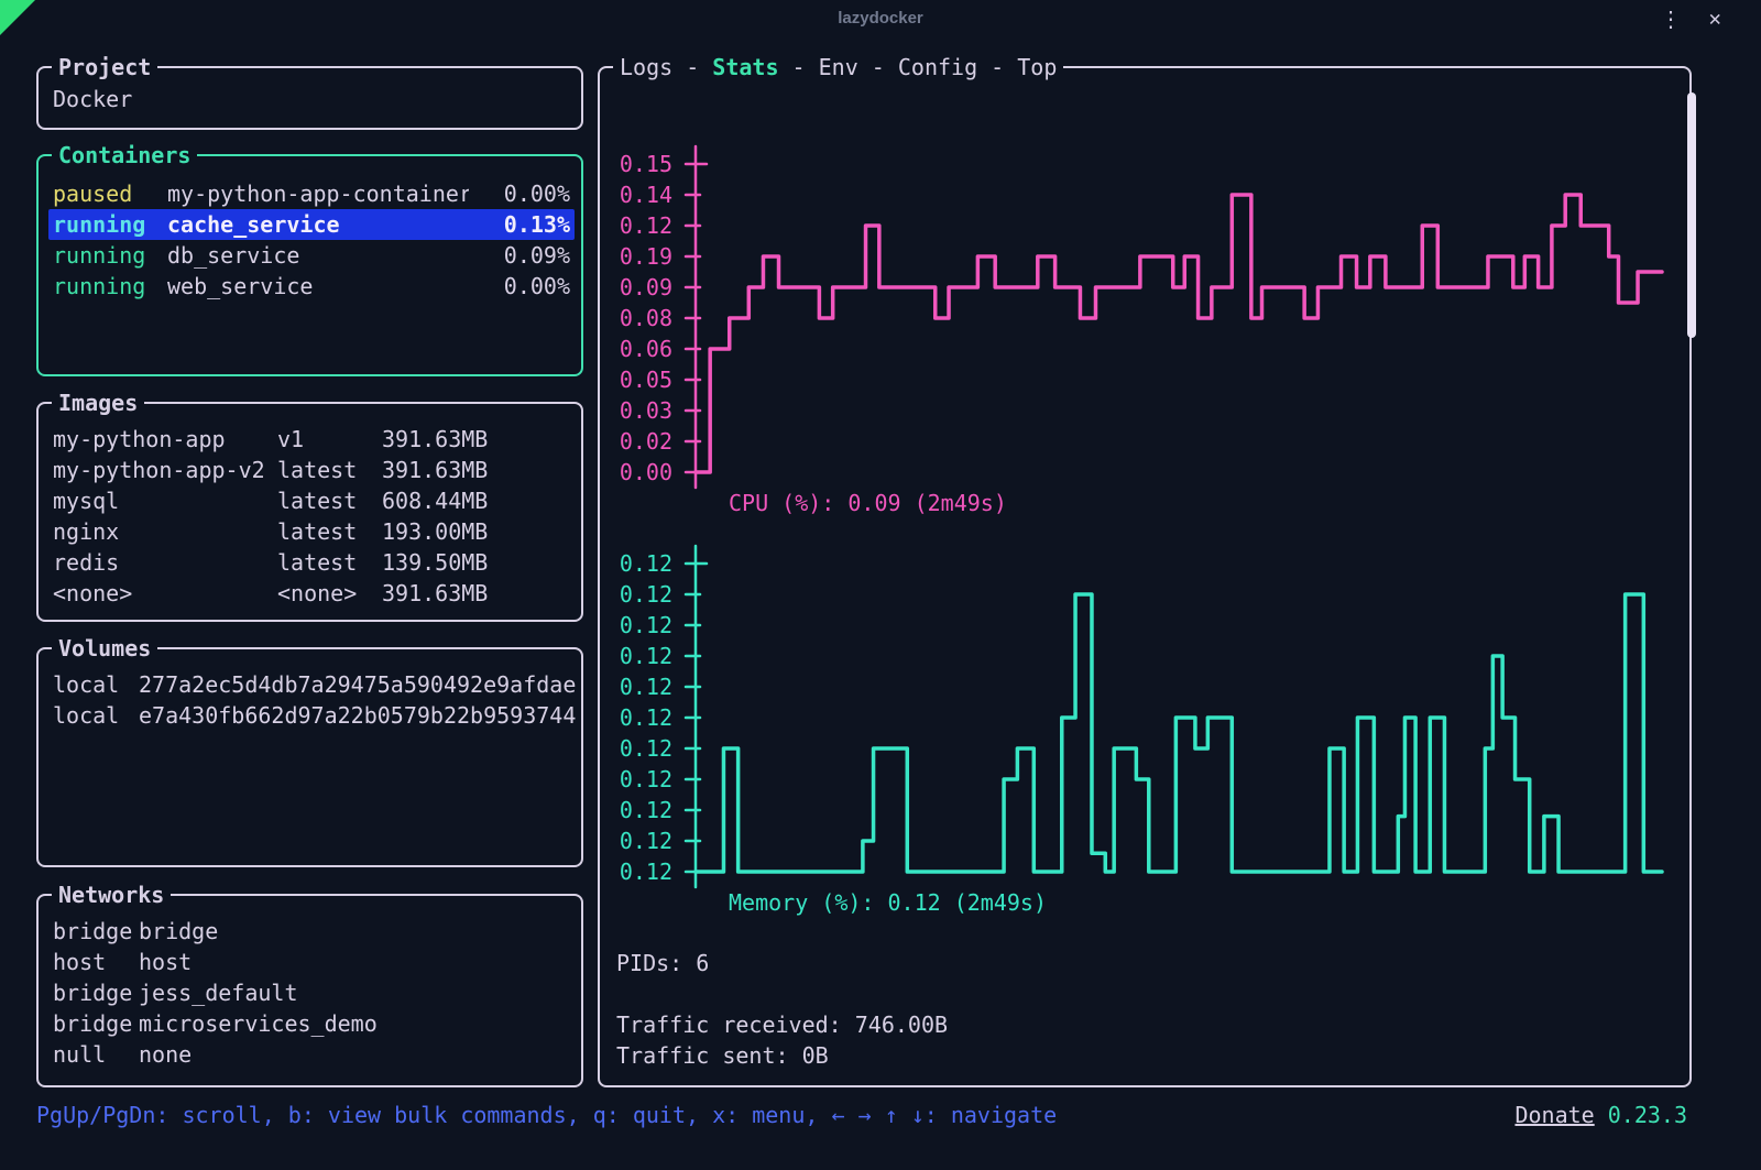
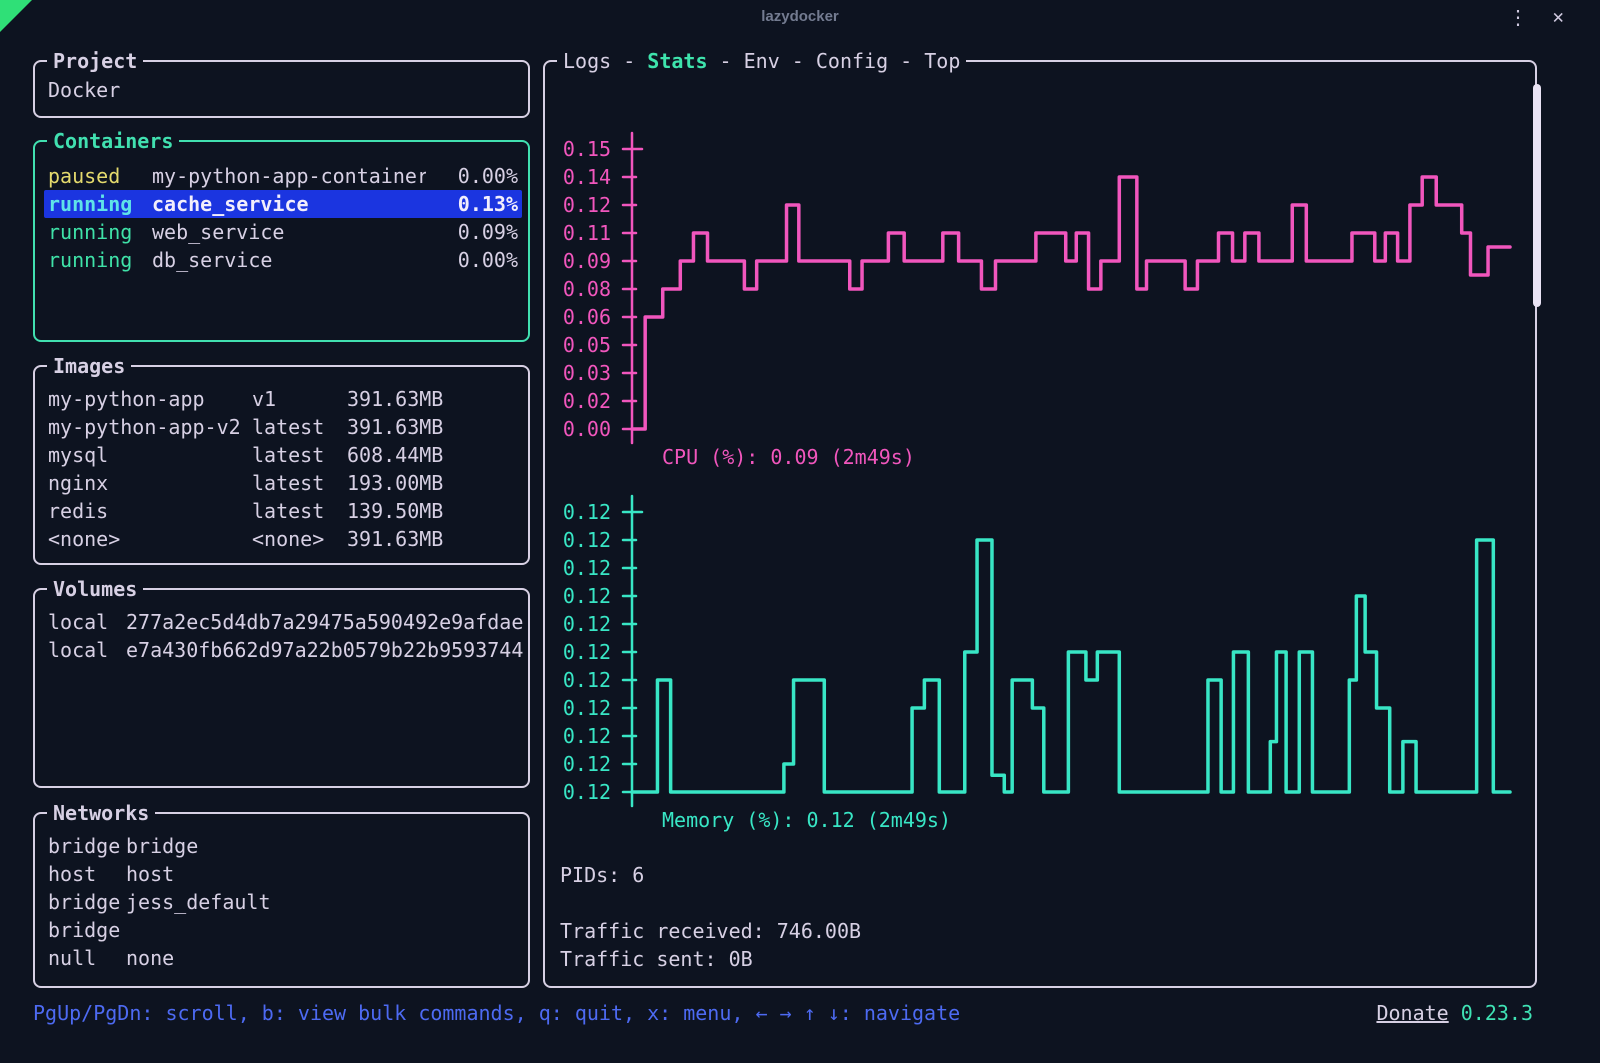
  lazydocker
  ⋮
  ✕
  Project
  Docker
  Containers
  paused
  my-python-app-container
  0.00%
  running
  cache_service
  0.13%
  running
- db_service
+ web_service
  0.09%
  running
- web_service
+ db_service
  0.00%
  Images
  my-python-app
  v1
  391.63MB
  my-python-app-v2
  latest
  391.63MB
  mysql
  latest
  608.44MB
  nginx
  latest
  193.00MB
  redis
  latest
  139.50MB
  <none>
  <none>
  391.63MB
  Volumes
  local
  277a2ec5d4db7a29475a590492e9afdae
  local
  e7a430fb662d97a22b0579b22b9593744
  Networks
  bridge
  bridge
  host
  host
  bridge
  jess_default
  bridge
- microservices_demo
  null
  none
  Logs - Stats - Env - Config - Top
  CPU (%): 0.09 (2m49s)
  Memory (%): 0.12 (2m49s)
  PIDs: 6
  Traffic received: 746.00B
  Traffic sent: 0B
  0.15
  0.14
  0.12
- 0.19
+ 0.11
  0.09
  0.08
  0.06
  0.05
  0.03
  0.02
  0.00
  0.12
  0.12
  0.12
  0.12
  0.12
  0.12
  0.12
  0.12
  0.12
  0.12
  0.12
  PgUp/PgDn: scroll, b: view bulk commands, q: quit, x: menu, ← → ↑ ↓: navigate
  Donate 0.23.3
